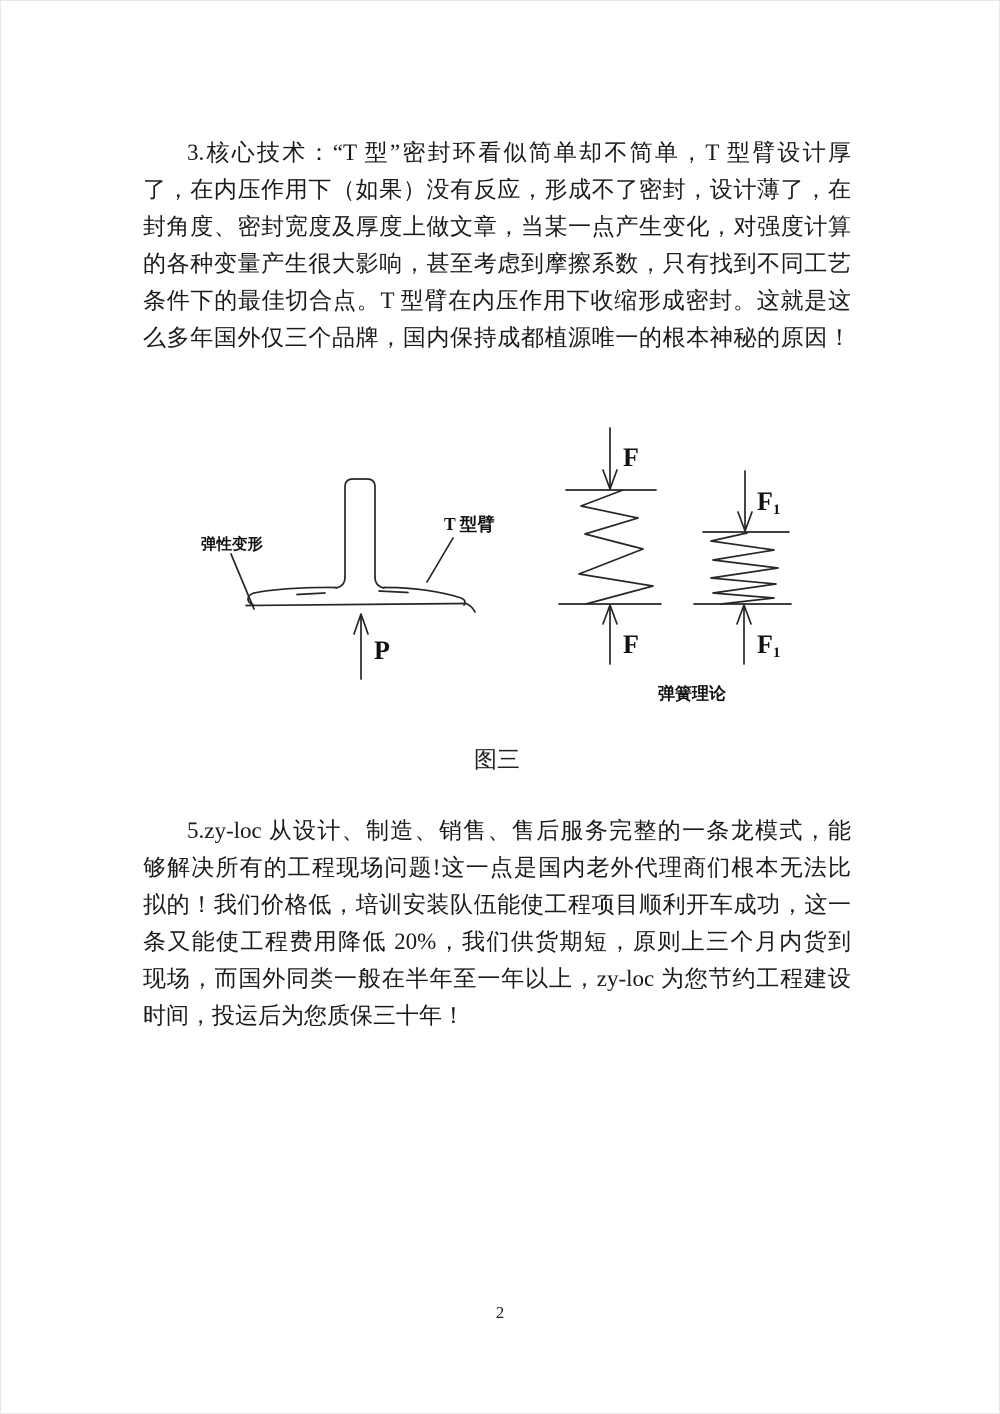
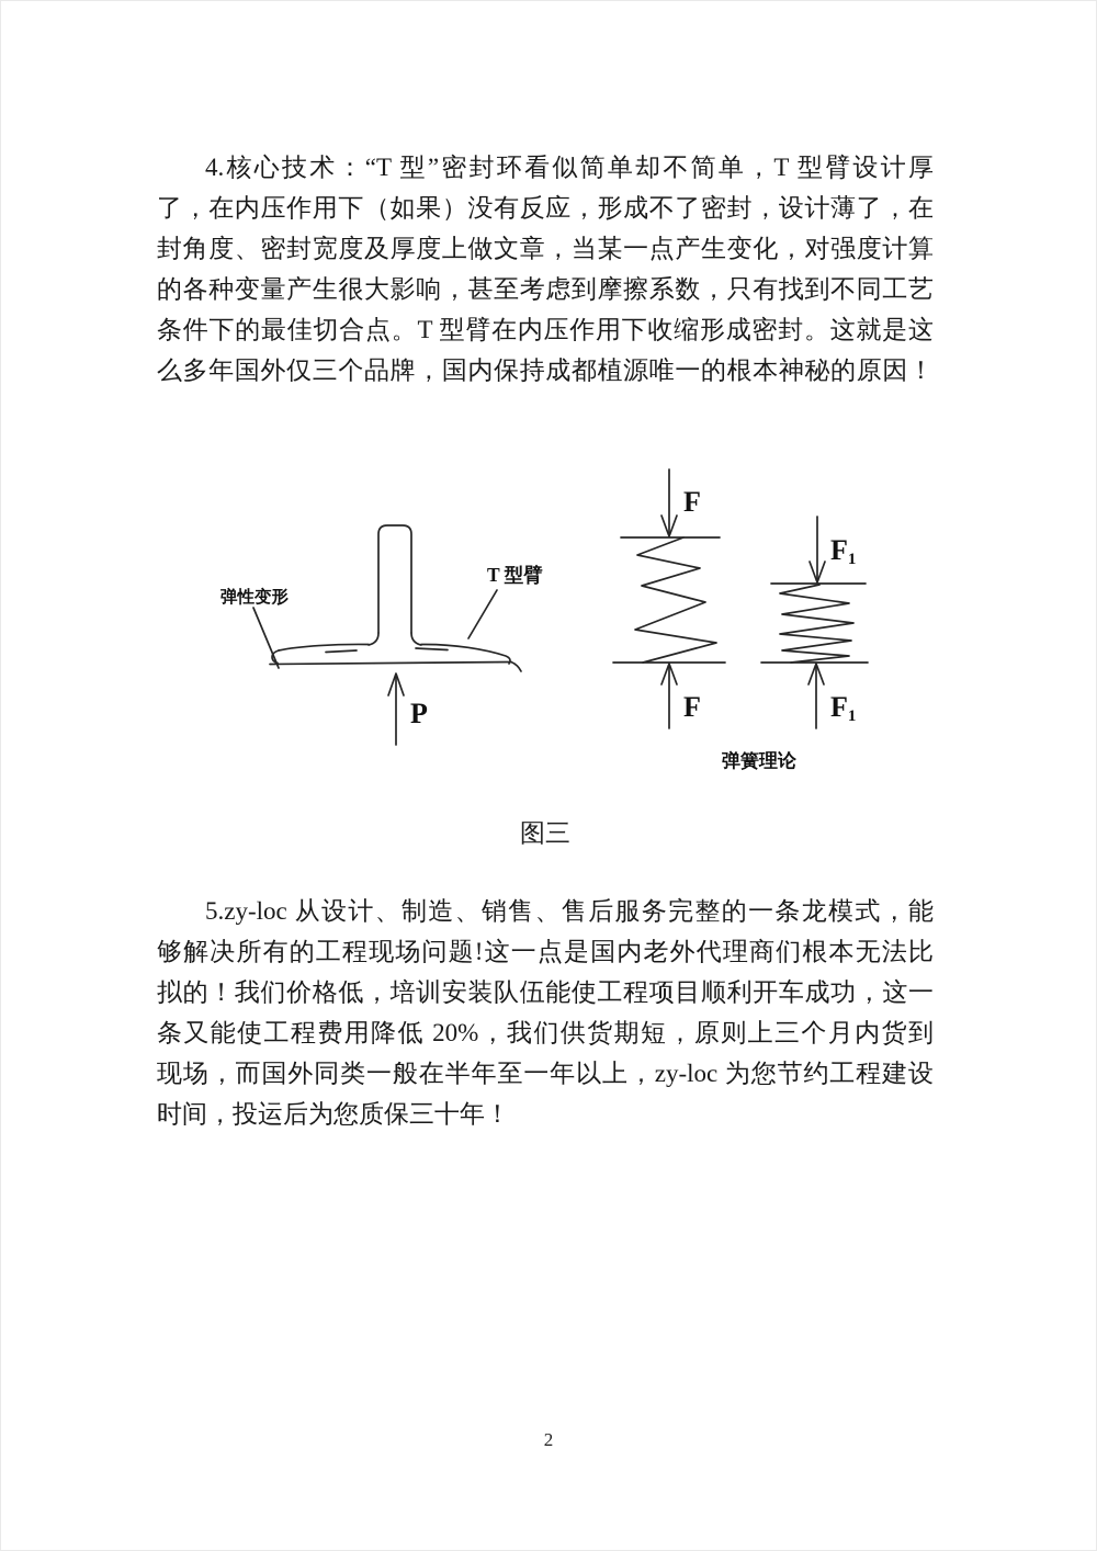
- 3.核心技术：“T 型”密封环看似简单却不简单，T 型臂设计厚
+ 4.核心技术：“T 型”密封环看似简单却不简单，T 型臂设计厚
  了，在内压作用下（如果）没有反应，形成不了密封，设计薄了，在
  封角度、密封宽度及厚度上做文章，当某一点产生变化，对强度计算
  的各种变量产生很大影响，甚至考虑到摩擦系数，只有找到不同工艺
  条件下的最佳切合点。T 型臂在内压作用下收缩形成密封。这就是这
  么多年国外仅三个品牌，国内保持成都植源唯一的根本神秘的原因！
  弹性变形
  T 型臂
  P
  F
  F
  F1
  F1
  弹簧理论
  图三
  5.zy-loc 从设计、制造、销售、售后服务完整的一条龙模式，能
  够解决所有的工程现场问题!这一点是国内老外代理商们根本无法比
  拟的！我们价格低，培训安装队伍能使工程项目顺利开车成功，这一
  条又能使工程费用降低 20%，我们供货期短，原则上三个月内货到
  现场，而国外同类一般在半年至一年以上，zy-loc 为您节约工程建设
  时间，投运后为您质保三十年！
  2
